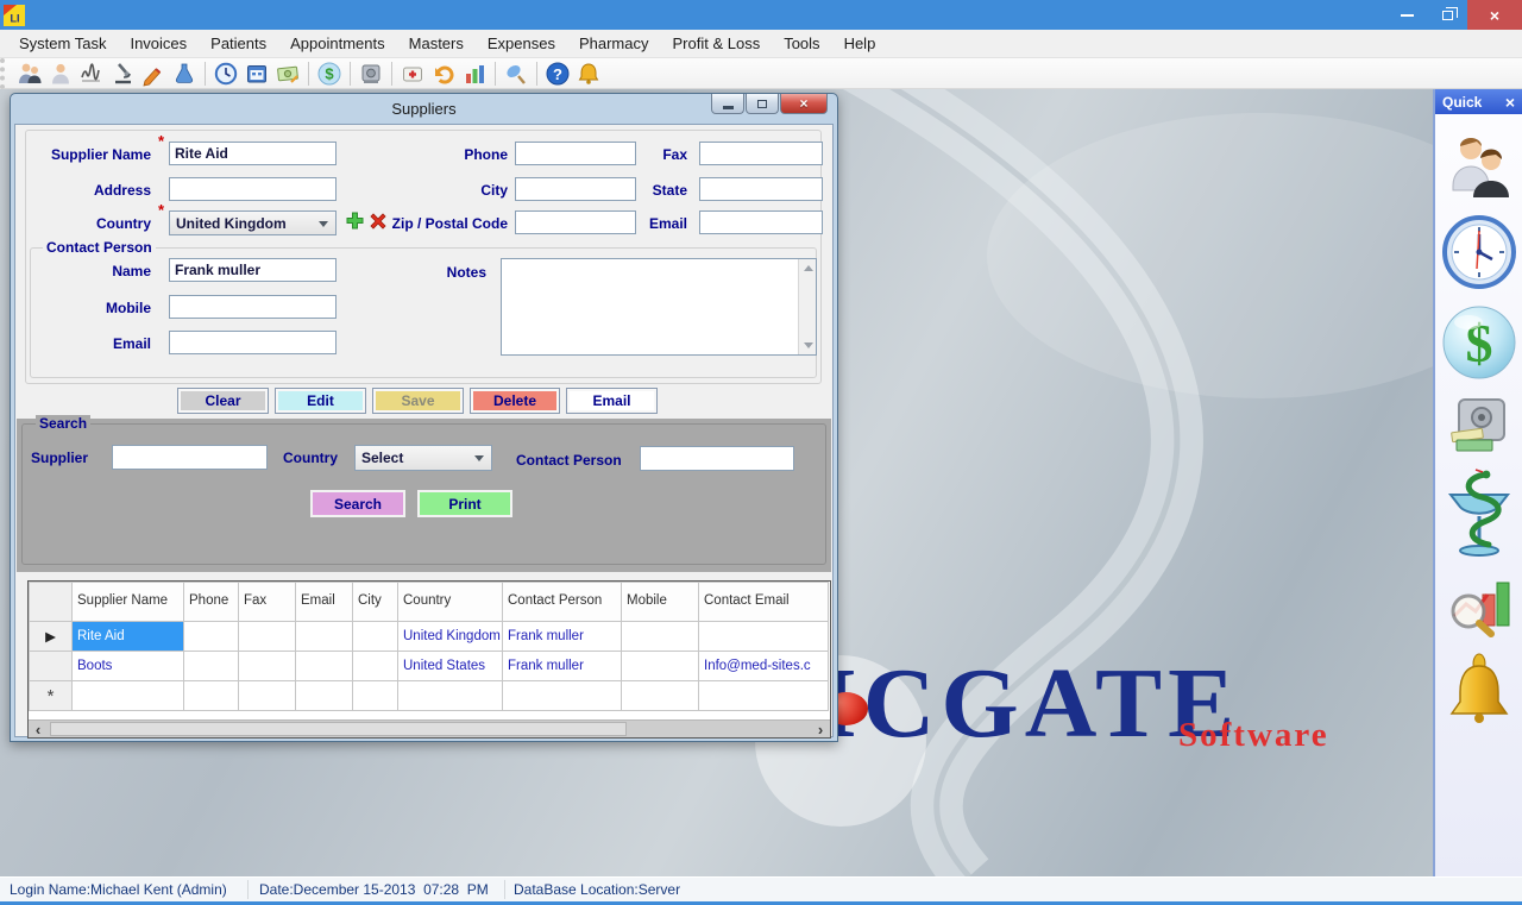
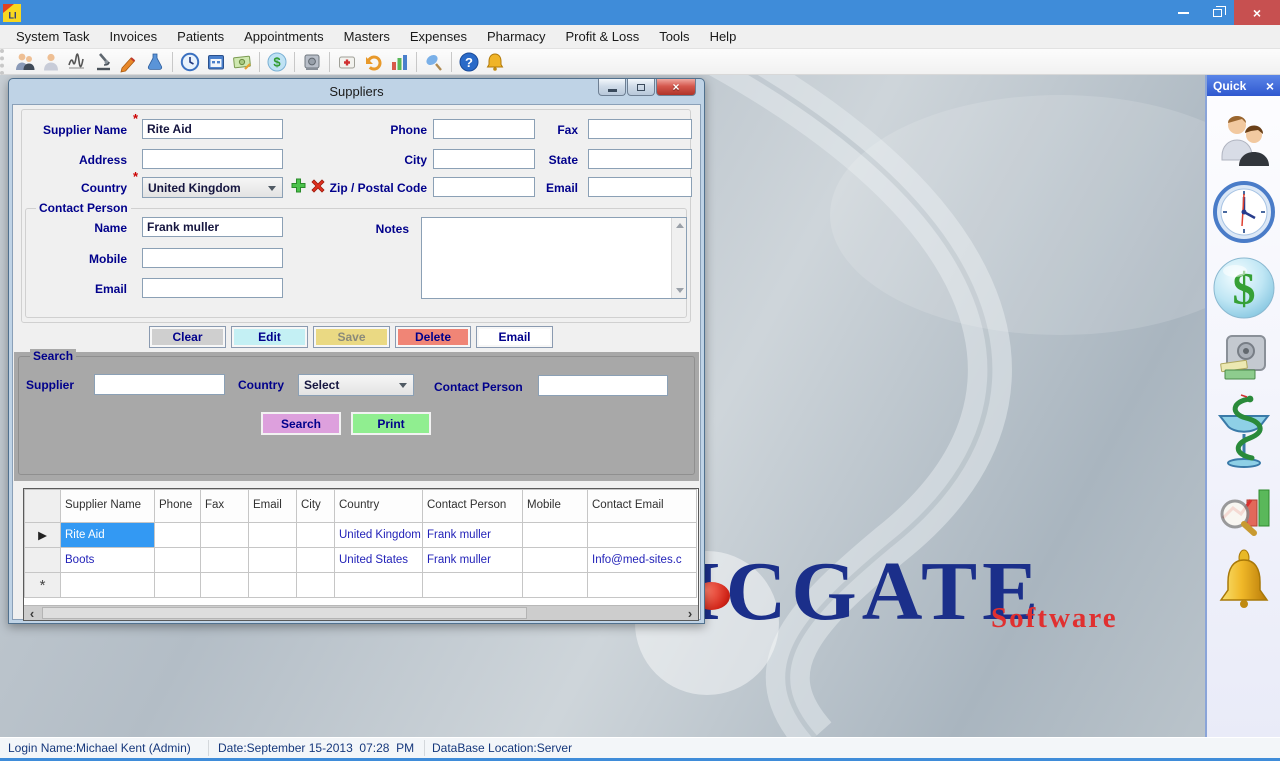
  LI
  ×
  System Task
  Invoices
  Patients
  Appointments
  Masters
  Expenses
  Pharmacy
  Profit & Loss
  Tools
  Help
  $
  ?
  CGATE
  Software
  Quick
  ×
  $
  Suppliers
  ×
  Contact Person
  *
  Supplier Name
  Rite Aid
  Address
  *
  Country
  United Kingdom
  Name
  Frank muller
  Mobile
  Email
  Phone
  City
  Zip / Postal Code
  Fax
  State
  Email
  Notes
  Clear
  Edit
  Save
  Delete
  Email
  Search
  Supplier
  Country
  Select
  Contact Person
  Search
  Print
  	Supplier Name	Phone	Fax	Email	City	Country	Contact Person	Mobile	Contact Email
  ▶	Rite Aid					United Kingdom	Frank muller
  	Boots					United States	Frank muller		Info@med-sites.c
  *
  ‹
  ›
  Login Name:Michael Kent (Admin)
- Date:December 15-2013 07:28 PM
+ Date:September 15-2013 07:28 PM
  DataBase Location:Server
